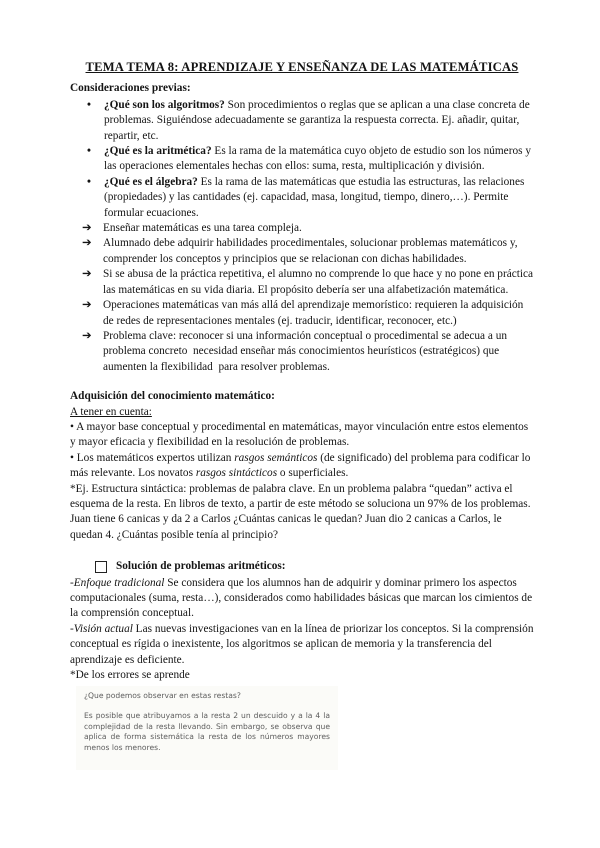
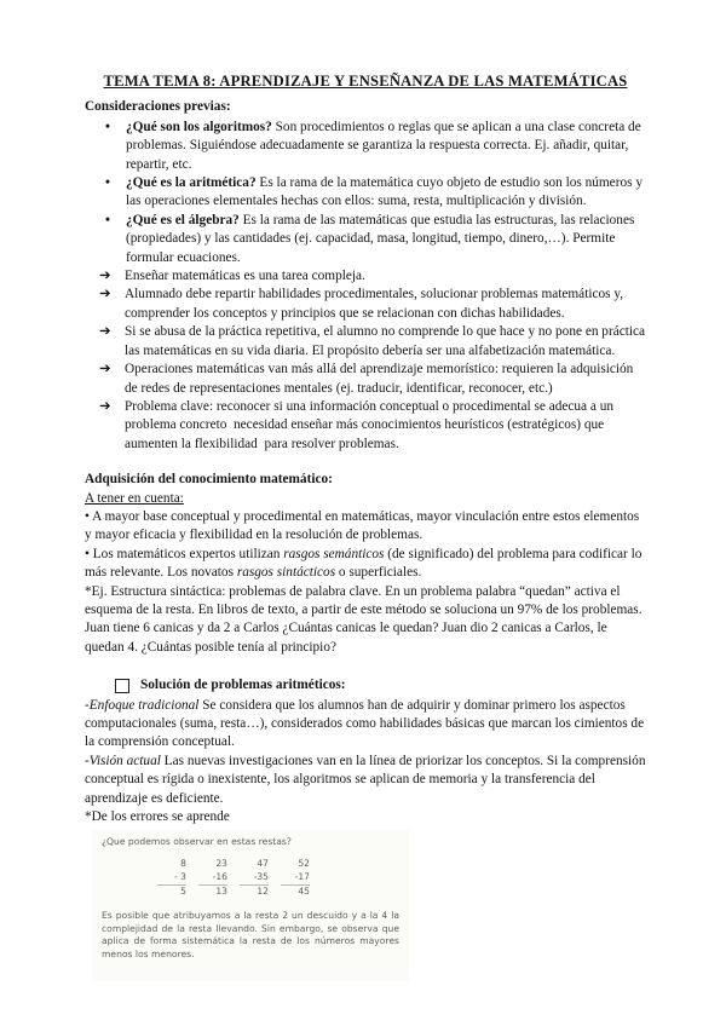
  TEMA TEMA 8: APRENDIZAJE Y ENSEÑANZA DE LAS MATEMÁTICAS
  Consideraciones previas:
  •
  ¿Qué son los algoritmos? Son procedimientos o reglas que se aplican a una clase concreta de problemas. Siguiéndose adecuadamente se garantiza la respuesta correcta. Ej. añadir, quitar, repartir, etc.
  •
  ¿Qué es la aritmética? Es la rama de la matemática cuyo objeto de estudio son los números y las operaciones elementales hechas con ellos: suma, resta, multiplicación y división.
  •
  ¿Qué es el álgebra? Es la rama de las matemáticas que estudia las estructuras, las relaciones (propiedades) y las cantidades (ej. capacidad, masa, longitud, tiempo, dinero,…). Permite formular ecuaciones.
  ➔
  Enseñar matemáticas es una tarea compleja.
  ➔
- Alumnado debe adquirir habilidades procedimentales, solucionar problemas matemáticos y, comprender los conceptos y principios que se relacionan con dichas habilidades.
+ Alumnado debe repartir habilidades procedimentales, solucionar problemas matemáticos y, comprender los conceptos y principios que se relacionan con dichas habilidades.
  ➔
  Si se abusa de la práctica repetitiva, el alumno no comprende lo que hace y no pone en práctica las matemáticas en su vida diaria. El propósito debería ser una alfabetización matemática.
  ➔
  Operaciones matemáticas van más allá del aprendizaje memorístico: requieren la adquisición de redes de representaciones mentales (ej. traducir, identificar, reconocer, etc.)
  ➔
  Problema clave: reconocer si una información conceptual o procedimental se adecua a un problema concreto necesidad enseñar más conocimientos heurísticos (estratégicos) que aumenten la flexibilidad para resolver problemas.
  Adquisición del conocimiento matemático:
  A tener en cuenta:
  • A mayor base conceptual y procedimental en matemáticas, mayor vinculación entre estos elementos y mayor eficacia y flexibilidad en la resolución de problemas.
  • Los matemáticos expertos utilizan rasgos semánticos (de significado) del problema para codificar lo más relevante. Los novatos rasgos sintácticos o superficiales.
  *Ej. Estructura sintáctica: problemas de palabra clave. En un problema palabra “quedan” activa el esquema de la resta. En libros de texto, a partir de este método se soluciona un 97% de los problemas. Juan tiene 6 canicas y da 2 a Carlos ¿Cuántas canicas le quedan? Juan dio 2 canicas a Carlos, le quedan 4. ¿Cuántas posible tenía al principio?
  Solución de problemas aritméticos:
  -Enfoque tradicional Se considera que los alumnos han de adquirir y dominar primero los aspectos computacionales (suma, resta…), considerados como habilidades básicas que marcan los cimientos de la comprensión conceptual.
  -Visión actual Las nuevas investigaciones van en la línea de priorizar los conceptos. Si la comprensión conceptual es rígida o inexistente, los algoritmos se aplican de memoria y la transferencia del aprendizaje es deficiente.
  *De los errores se aprende
  ¿Que podemos observar en estas restas?
+ 8
+ - 3
+ 5
+ 23
+ -16
+ 13
+ 47
+ -35
+ 12
+ 52
+ -17
+ 45
  Es posible que atribuyamos a la resta 2 un descuido y a la 4 la complejidad de la resta llevando. Sin embargo, se observa que aplica de forma sistemática la resta de los números mayores menos los menores.
